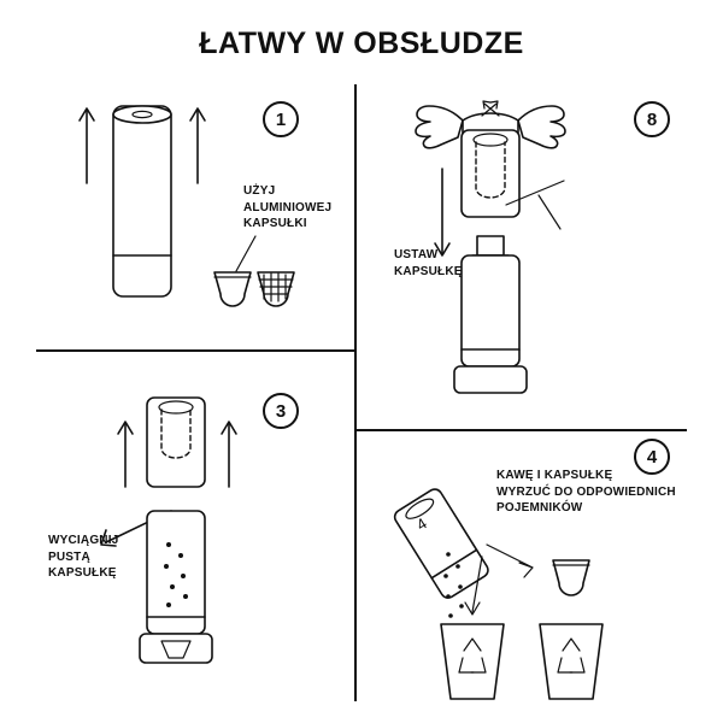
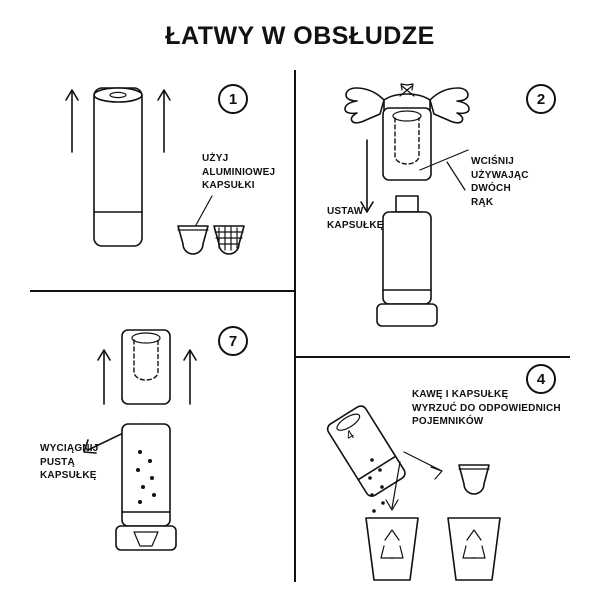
  ŁATWY W OBSŁUDZE
  1
  UŻYJ
  ALUMINIOWEJ
  KAPSUŁKI
- 8
+ 2
  USTAW
  KAPSUŁKĘ
+ WCIŚNIJ
+ UŻYWAJĄC
+ DWÓCH
+ RĄK
- 3
+ 7
  WYCIĄGNJ
  PUSTĄ
  KAPSUŁKĘ
  4
  KAWĘ I KAPSUŁKĘ
  WYRZUĆ DO ODPOWIEDNICH
  POJEMNIKÓW
